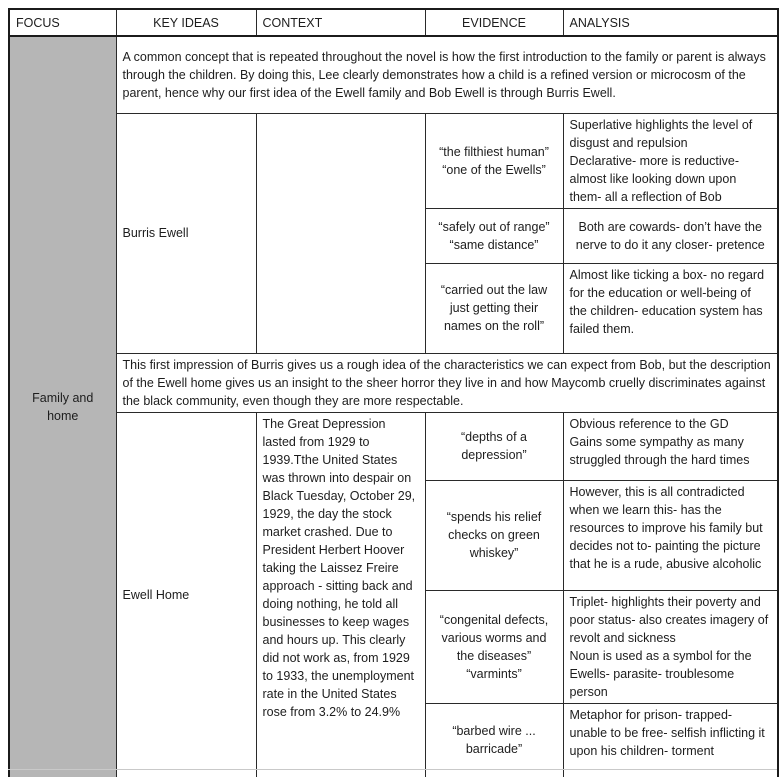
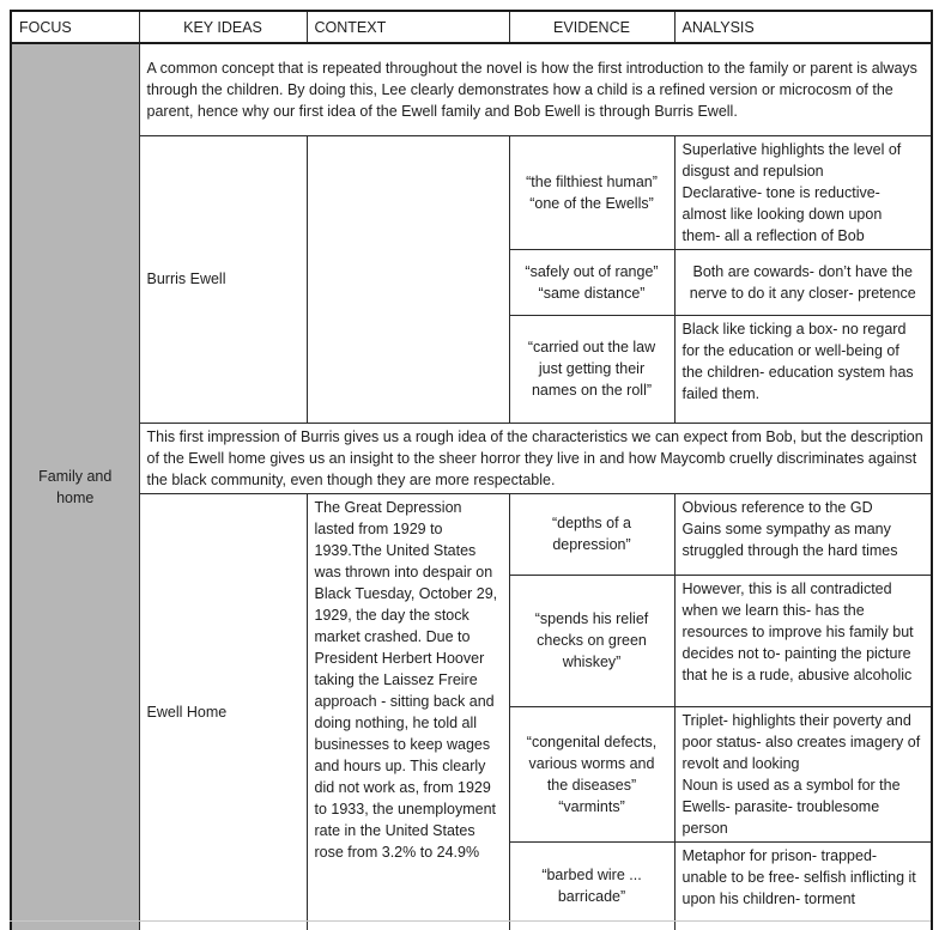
  FOCUS	KEY IDEAS	CONTEXT	EVIDENCE	ANALYSIS
  Family and home	A common concept that is repeated throughout the novel is how the first introduction to the family or parent is always through the children. By doing this, Lee clearly demonstrates how a child is a refined version or microcosm of the parent, hence why our first idea of the Ewell family and Bob Ewell is through Burris Ewell.
- Burris Ewell		“the filthiest human” “one of the Ewells”	Superlative highlights the level of disgust and repulsion Declarative- more is reductive- almost like looking down upon them- all a reflection of Bob
+ Burris Ewell		“the filthiest human” “one of the Ewells”	Superlative highlights the level of disgust and repulsion Declarative- tone is reductive- almost like looking down upon them- all a reflection of Bob
  “safely out of range” “same distance”	Both are cowards- don’t have the nerve to do it any closer- pretence
- “carried out the law just getting their names on the roll”	Almost like ticking a box- no regard for the education or well-being of the children- education system has failed them.
+ “carried out the law just getting their names on the roll”	Black like ticking a box- no regard for the education or well-being of the children- education system has failed them.
  This first impression of Burris gives us a rough idea of the characteristics we can expect from Bob, but the description of the Ewell home gives us an insight to the sheer horror they live in and how Maycomb cruelly discriminates against the black community, even though they are more respectable.
  Ewell Home	The Great Depression lasted from 1929 to 1939.Tthe United States was thrown into despair on Black Tuesday, October 29, 1929, the day the stock market crashed. Due to President Herbert Hoover taking the Laissez Freire approach - sitting back and doing nothing, he told all businesses to keep wages and hours up. This clearly did not work as, from 1929 to 1933, the unemployment rate in the United States rose from 3.2% to 24.9%	“depths of a depression”	Obvious reference to the GD Gains some sympathy as many struggled through the hard times
  “spends his relief checks on green whiskey”	However, this is all contradicted when we learn this- has the resources to improve his family but decides not to- painting the picture that he is a rude, abusive alcoholic
- “congenital defects, various worms and the diseases” “varmints”	Triplet- highlights their poverty and poor status- also creates imagery of revolt and sickness Noun is used as a symbol for the Ewells- parasite- troublesome person
+ “congenital defects, various worms and the diseases” “varmints”	Triplet- highlights their poverty and poor status- also creates imagery of revolt and looking Noun is used as a symbol for the Ewells- parasite- troublesome person
  “barbed wire ... barricade”	Metaphor for prison- trapped- unable to be free- selfish inflicting it upon his children- torment
